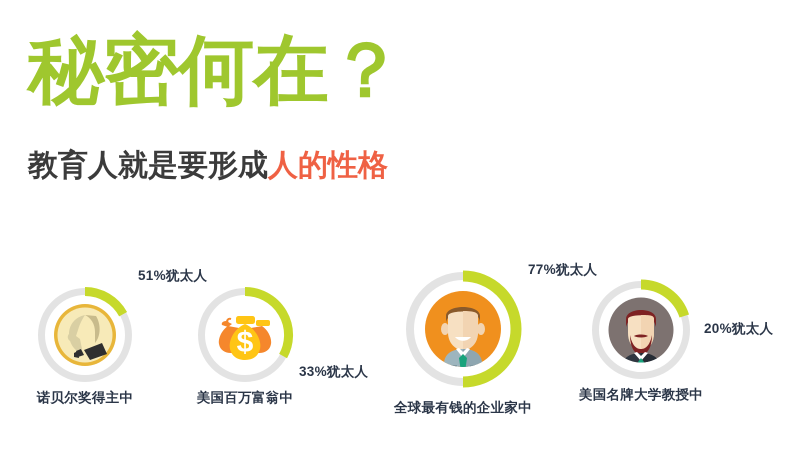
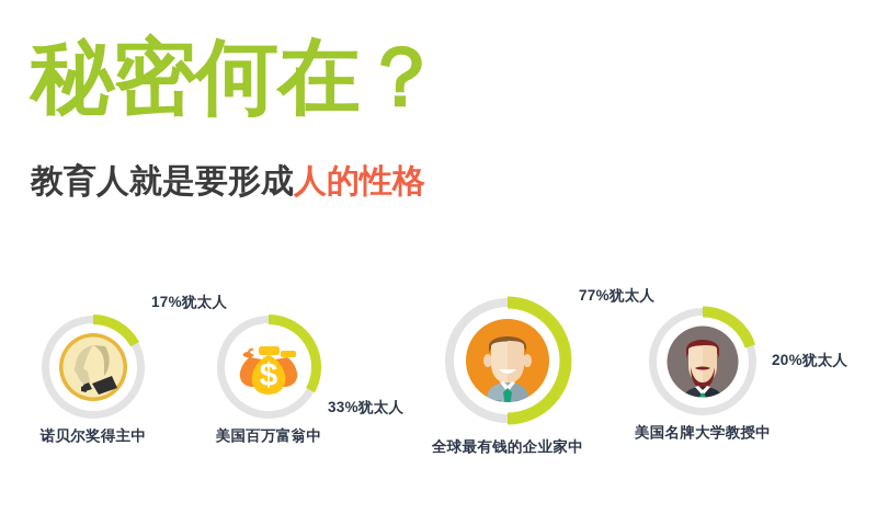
  秘密何在？
  教育人就是要形成人的性格
- 51%犹太人
+ 17%犹太人
  诺贝尔奖得主中
  $
  33%犹太人
  美国百万富翁中
  77%犹太人
  全球最有钱的企业家中
  20%犹太人
  美国名牌大学教授中
